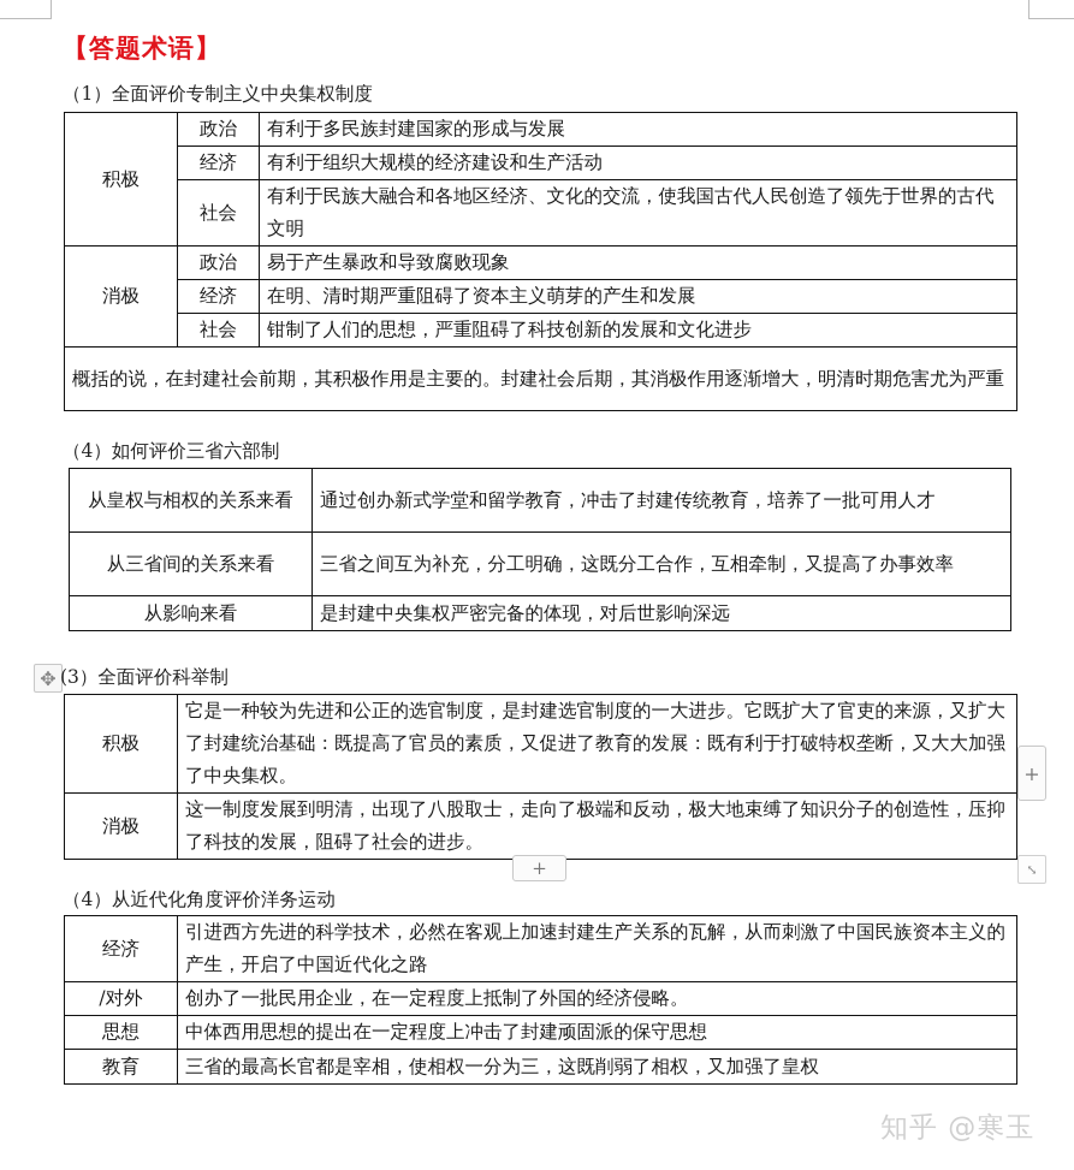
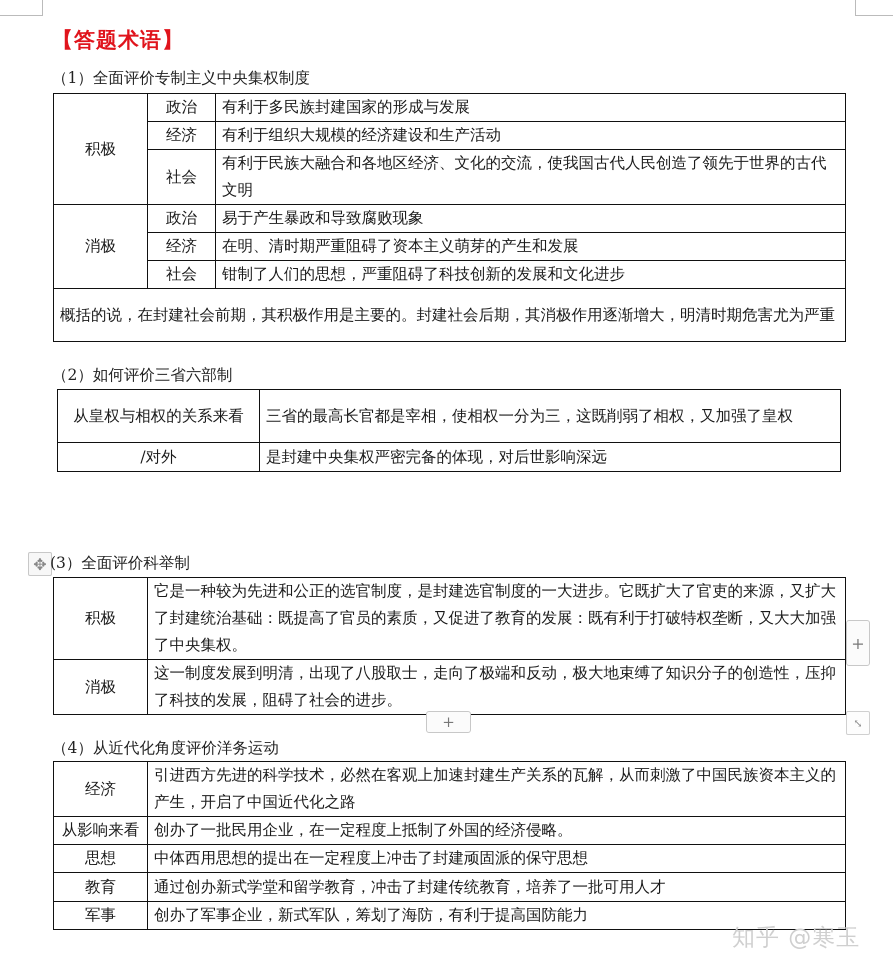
  【答题术语】
  （1）全面评价专制主义中央集权制度
  积极	政治	有利于多民族封建国家的形成与发展
  经济	有利于组织大规模的经济建设和生产活动
  社会	有利于民族大融合和各地区经济、文化的交流，使我国古代人民创造了领先于世界的古代文明
  消极	政治	易于产生暴政和导致腐败现象
  经济	在明、清时期严重阻碍了资本主义萌芽的产生和发展
  社会	钳制了人们的思想，严重阻碍了科技创新的发展和文化进步
  概括的说，在封建社会前期，其积极作用是主要的。封建社会后期，其消极作用逐渐增大，明清时期危害尤为严重
- （4）如何评价三省六部制
+ （2）如何评价三省六部制
- 从皇权与相权的关系来看	通过创办新式学堂和留学教育，冲击了封建传统教育，培养了一批可用人才
+ 从皇权与相权的关系来看	三省的最高长官都是宰相，使相权一分为三，这既削弱了相权，又加强了皇权
- 从三省间的关系来看	三省之间互为补充，分工明确，这既分工合作，互相牵制，又提高了办事效率
- 从影响来看	是封建中央集权严密完备的体现，对后世影响深远
+ /对外	是封建中央集权严密完备的体现，对后世影响深远
  ✥
  (3）全面评价科举制
  积极	它是一种较为先进和公正的选官制度，是封建选官制度的一大进步。它既扩大了官吏的来源，又扩大了封建统治基础：既提高了官员的素质，又促进了教育的发展：既有利于打破特权垄断，又大大加强了中央集权。
  消极	这一制度发展到明清，出现了八股取士，走向了极端和反动，极大地束缚了知识分子的创造性，压抑了科技的发展，阻碍了社会的进步。
  +
  +
  ⤡
  （4）从近代化角度评价洋务运动
  经济	引进西方先进的科学技术，必然在客观上加速封建生产关系的瓦解，从而刺激了中国民族资本主义的产生，开启了中国近代化之路
- /对外	创办了一批民用企业，在一定程度上抵制了外国的经济侵略。
+ 从影响来看	创办了一批民用企业，在一定程度上抵制了外国的经济侵略。
  思想	中体西用思想的提出在一定程度上冲击了封建顽固派的保守思想
- 教育	三省的最高长官都是宰相，使相权一分为三，这既削弱了相权，又加强了皇权
+ 教育	通过创办新式学堂和留学教育，冲击了封建传统教育，培养了一批可用人才
+ 军事	创办了军事企业，新式军队，筹划了海防，有利于提高国防能力
  知乎 @寒玉
